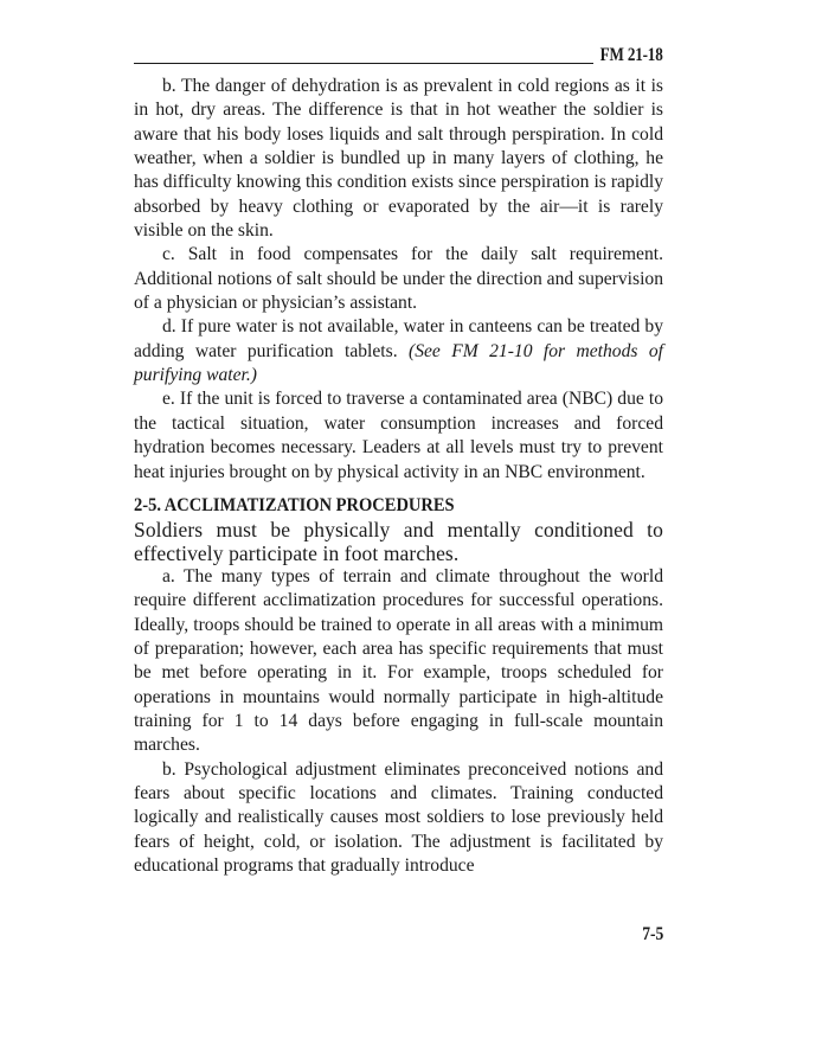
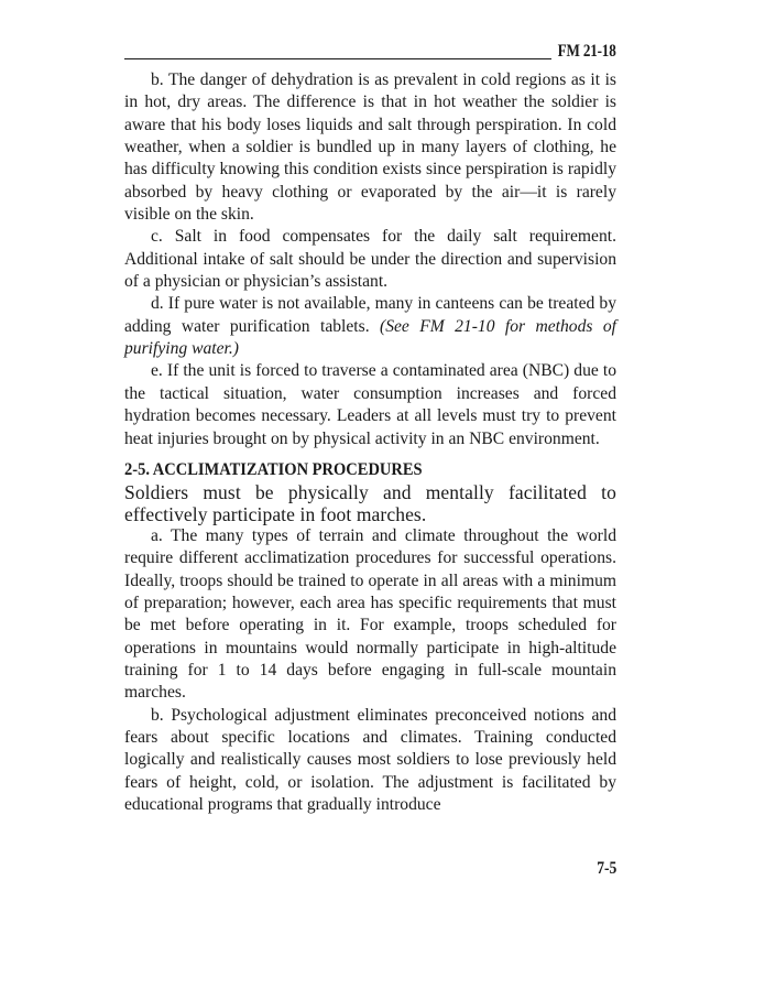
  FM 21-18
  b. The danger of dehydration is as prevalent in cold regions as it is in hot, dry areas. The difference is that in hot weather the soldier is aware that his body loses liquids and salt through perspiration. In cold weather, when a soldier is bundled up in many layers of clothing, he has difficulty knowing this condition exists since perspiration is rapidly absorbed by heavy clothing or evaporated by the air—it is rarely visible on the skin.
- c. Salt in food compensates for the daily salt requirement. Additional notions of salt should be under the direction and supervision of a physician or physician’s assistant.
+ c. Salt in food compensates for the daily salt requirement. Additional intake of salt should be under the direction and supervision of a physician or physician’s assistant.
- d. If pure water is not available, water in canteens can be treated by adding water purification tablets. (See FM 21-10 for methods of purifying water.)
+ d. If pure water is not available, many in canteens can be treated by adding water purification tablets. (See FM 21-10 for methods of purifying water.)
  e. If the unit is forced to traverse a contaminated area (NBC) due to the tactical situation, water consumption increases and forced hydration becomes necessary. Leaders at all levels must try to prevent heat injuries brought on by physical activity in an NBC environment.
  2-5. ACCLIMATIZATION PROCEDURES
- Soldiers must be physically and mentally conditioned to effectively participate in foot marches.
+ Soldiers must be physically and mentally facilitated to effectively participate in foot marches.
  a. The many types of terrain and climate throughout the world require different acclimatization procedures for successful operations. Ideally, troops should be trained to operate in all areas with a minimum of preparation; however, each area has specific requirements that must be met before operating in it. For example, troops scheduled for operations in mountains would normally participate in high-altitude training for 1 to 14 days before engaging in full-scale mountain marches.
  b. Psychological adjustment eliminates preconceived notions and fears about specific locations and climates. Training conducted logically and realistically causes most soldiers to lose previously held fears of height, cold, or isolation. The adjustment is facilitated by educational programs that gradually introduce
  7-5
